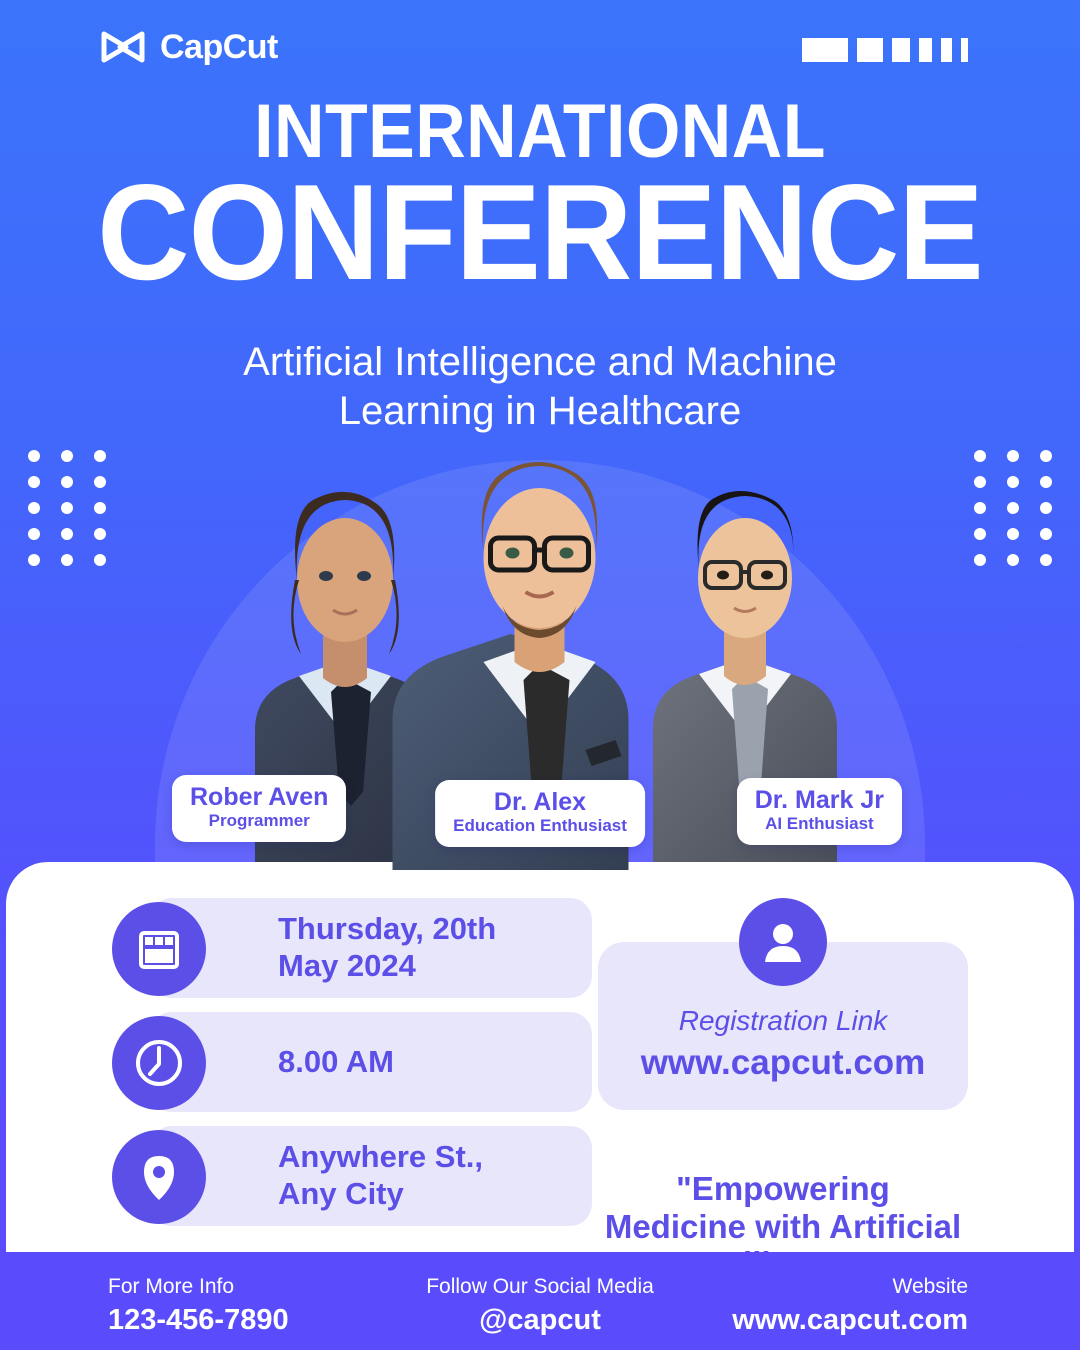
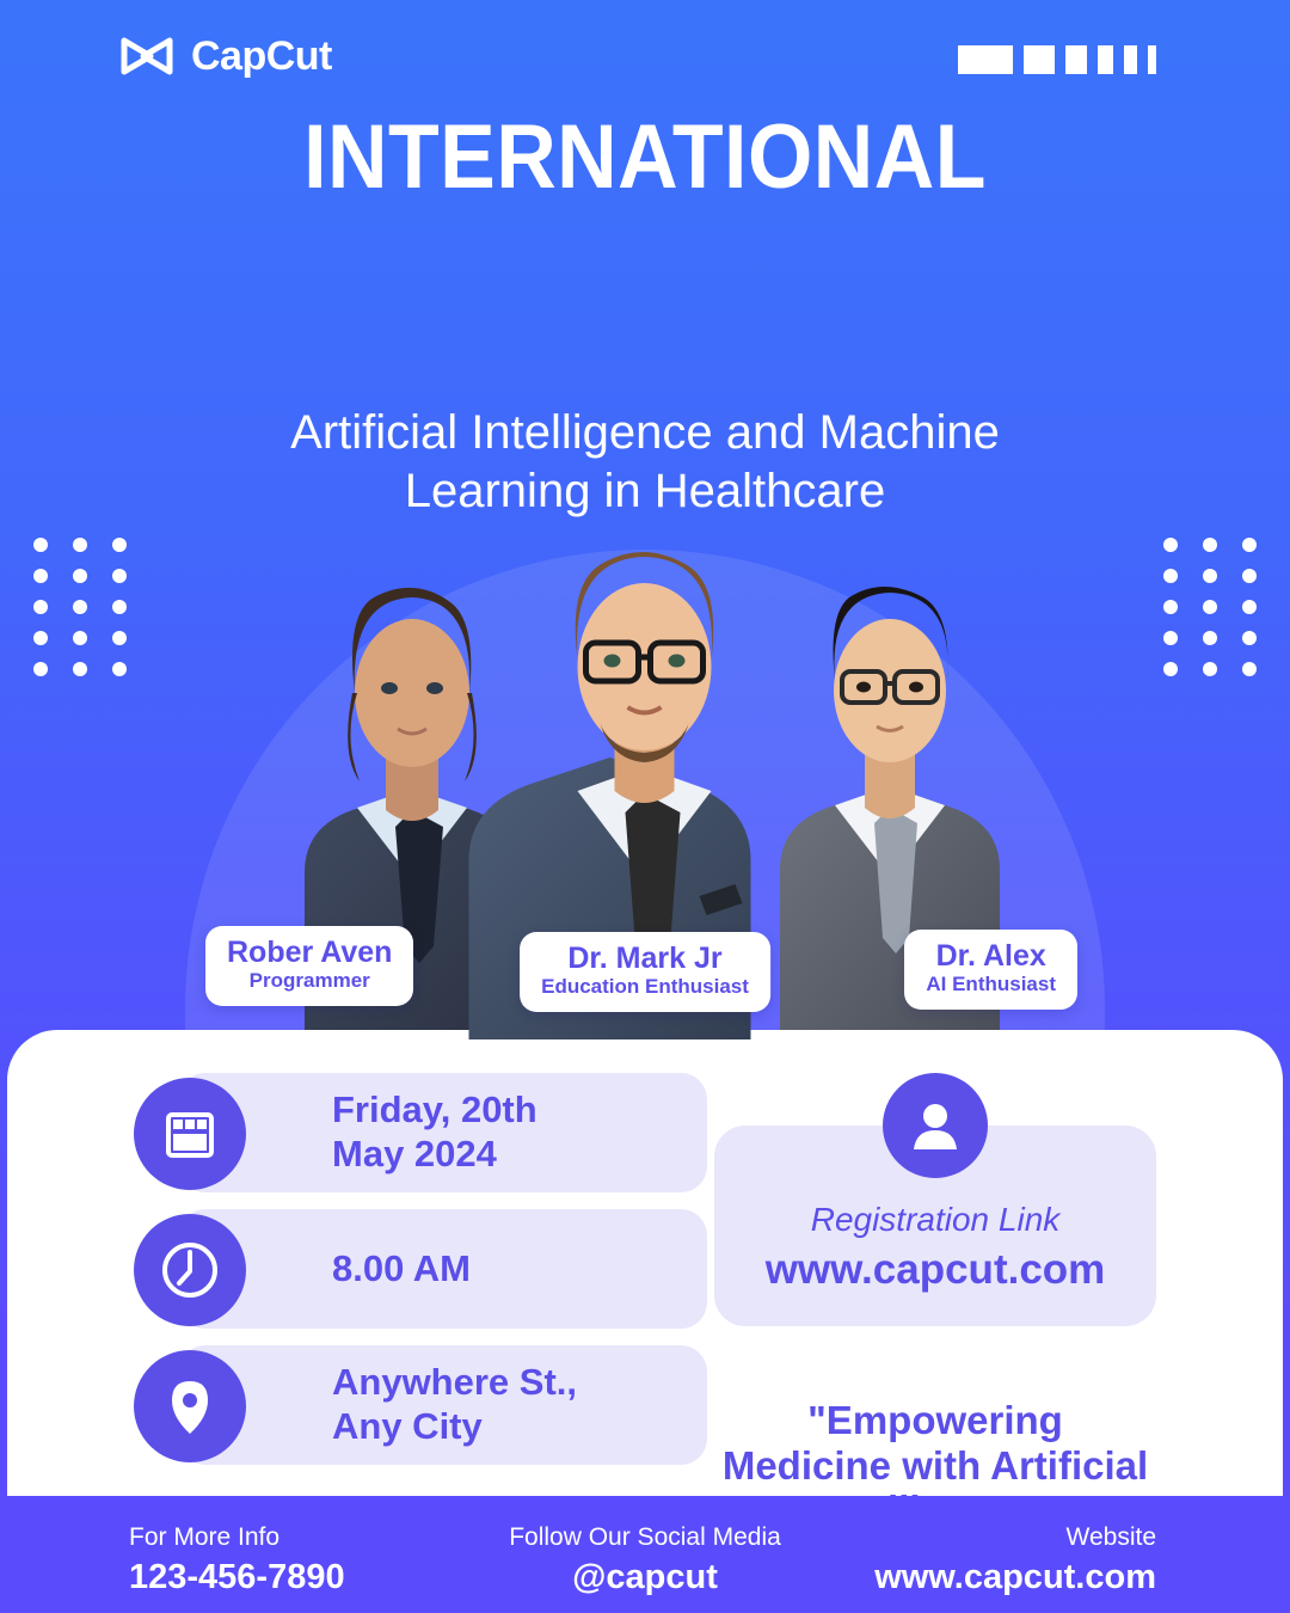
  CapCut
  INTERNATIONAL
- CONFERENCE
  Artificial Intelligence and Machine
  Learning in Healthcare
  Rober Aven
  Programmer
- Dr. Alex
+ Dr. Mark Jr
  Education Enthusiast
- Dr. Mark Jr
+ Dr. Alex
  AI Enthusiast
- Thursday, 20th
+ Friday, 20th
  May 2024
  8.00 AM
  Anywhere St.,
  Any City
  Registration Link
  www.capcut.com
  "Empowering
  Medicine with Artificial
  For More Info
  123-456-7890
  Follow Our Social Media
  @capcut
  Website
  www.capcut.com
